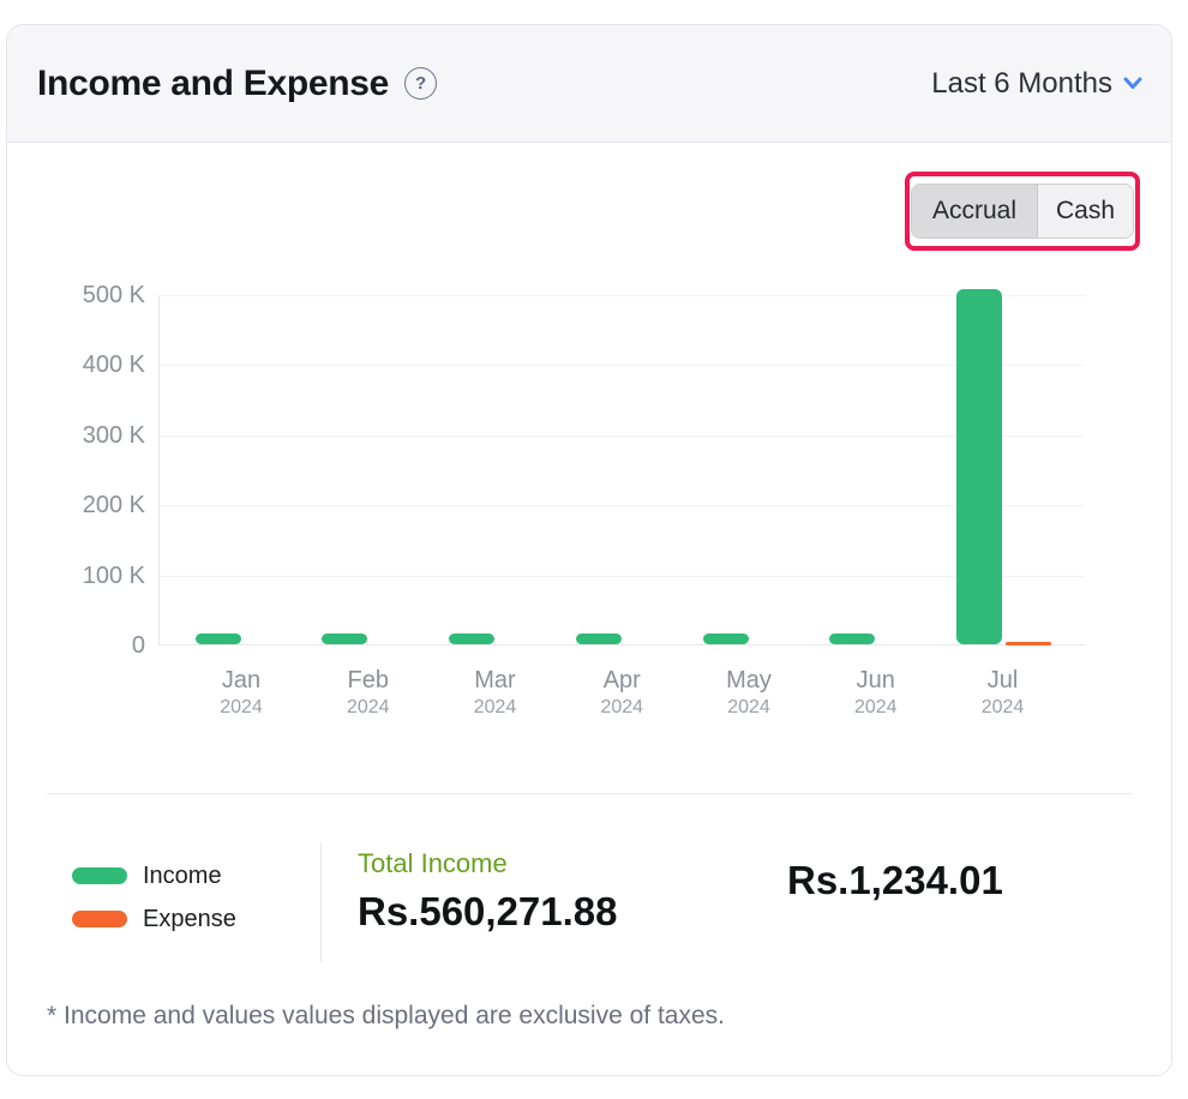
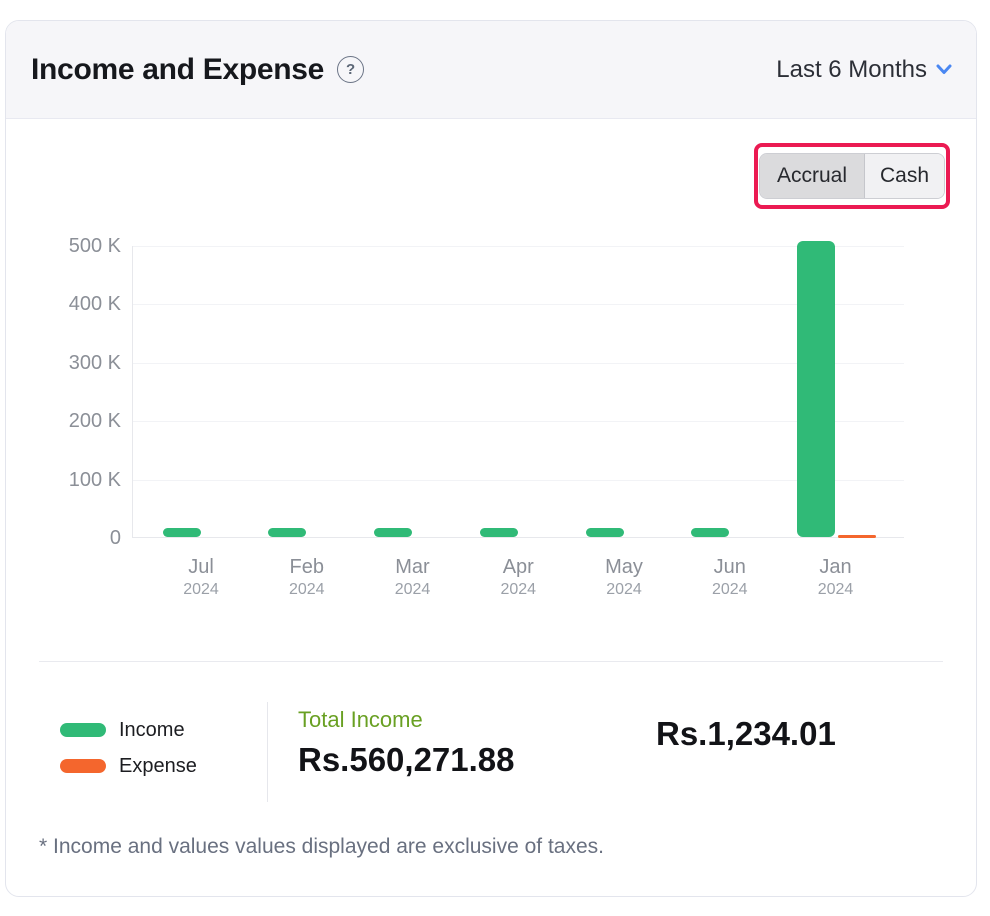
  Income and Expense
  ?
  Last 6 Months
  Accrual
  Cash
  0
  100 K
  200 K
  300 K
  400 K
  500 K
- Jan
+ Jul
  2024
  Feb
  2024
  Mar
  2024
  Apr
  2024
  May
  2024
  Jun
  2024
- Jul
+ Jan
  2024
  Income
  Expense
  Total Income
  Rs.560,271.88
  Rs.1,234.01
  * Income and values values displayed are exclusive of taxes.
